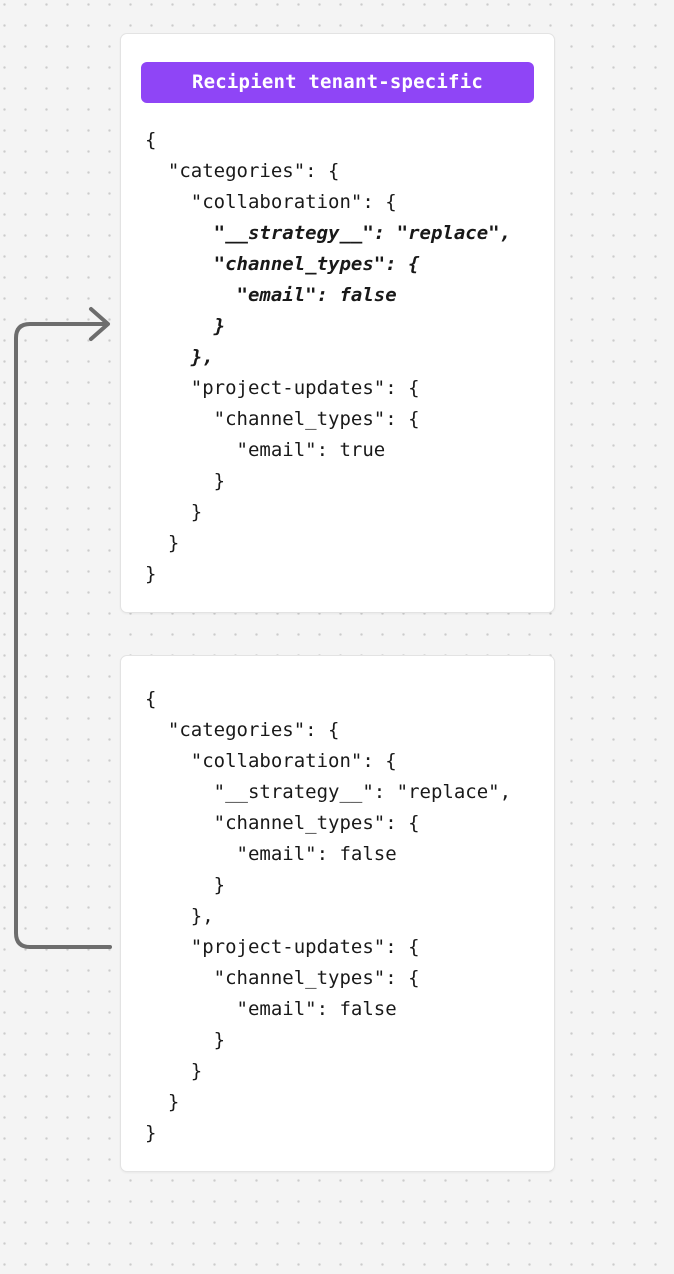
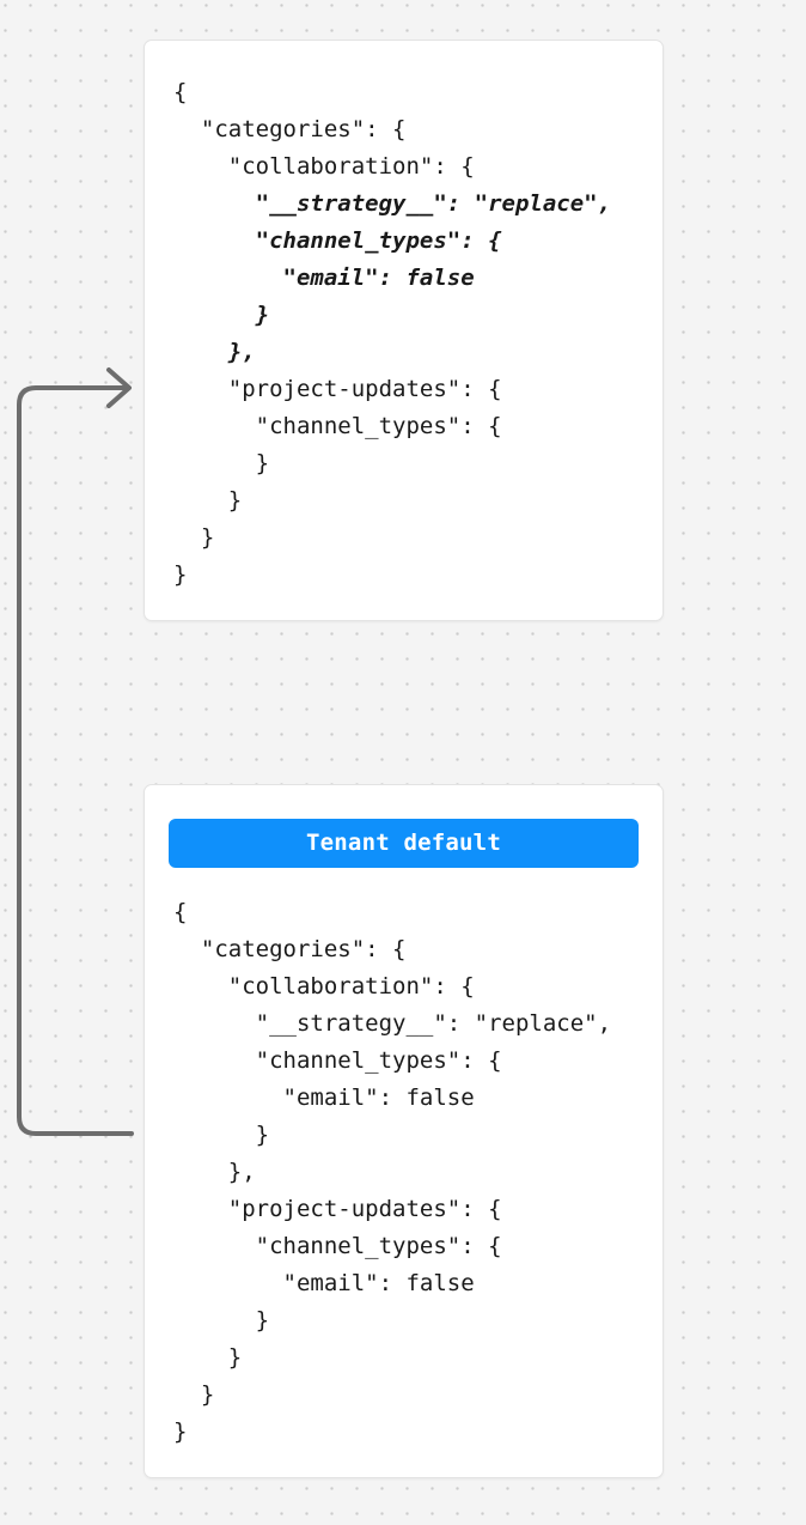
- Recipient tenant-specific
  {
  "categories": {
  "collaboration": {
  "__strategy__": "replace",
  "channel_types": {
  "email": false
  }
  },
  "project-updates": {
  "channel_types": {
- "email": true
  }
  }
  }
  }
+ Tenant default
  {
  "categories": {
  "collaboration": {
  "__strategy__": "replace",
  "channel_types": {
  "email": false
  }
  },
  "project-updates": {
  "channel_types": {
  "email": false
  }
  }
  }
  }
